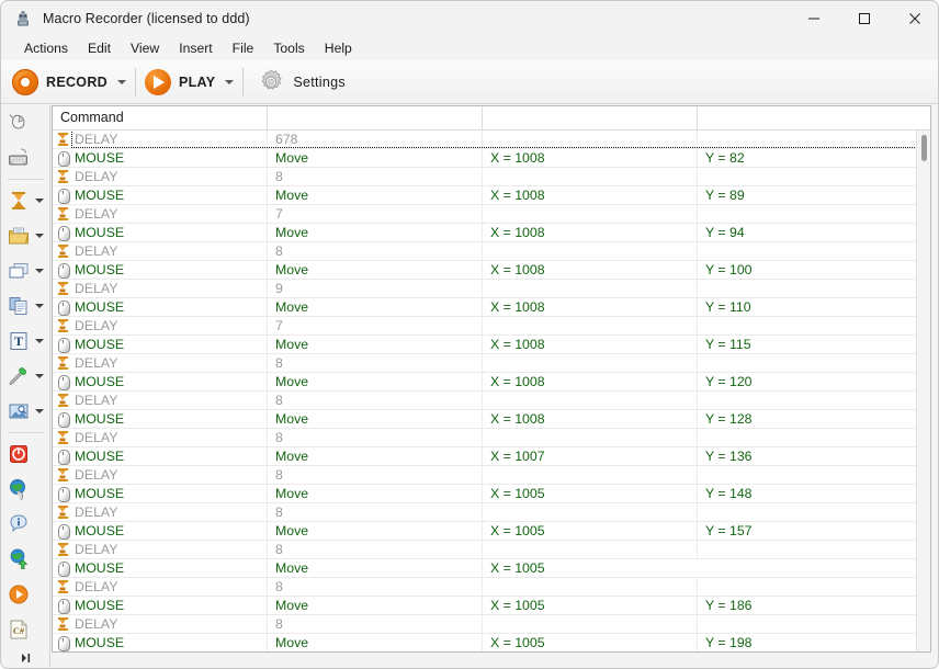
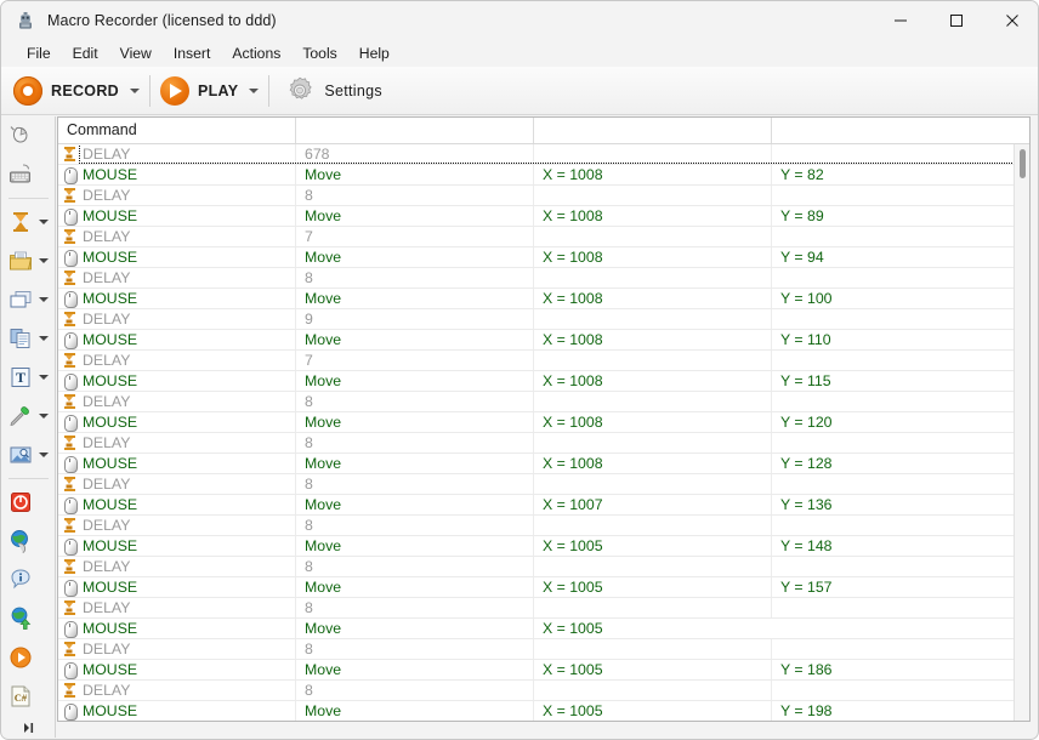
  Macro Recorder (licensed to ddd)
- Actions
+ File
  Edit
  View
  Insert
- File
+ Actions
  Tools
  Help
  RECORD
  PLAY
  Settings
  T
  C#
  Command
  DELAY
  678
  MOUSE
  Move
  X = 1008
  Y = 82
  DELAY
  8
  MOUSE
  Move
  X = 1008
  Y = 89
  DELAY
  7
  MOUSE
  Move
  X = 1008
  Y = 94
  DELAY
  8
  MOUSE
  Move
  X = 1008
  Y = 100
  DELAY
  9
  MOUSE
  Move
  X = 1008
  Y = 110
  DELAY
  7
  MOUSE
  Move
  X = 1008
  Y = 115
  DELAY
  8
  MOUSE
  Move
  X = 1008
  Y = 120
  DELAY
  8
  MOUSE
  Move
  X = 1008
  Y = 128
  DELAY
  8
  MOUSE
  Move
  X = 1007
  Y = 136
  DELAY
  8
  MOUSE
  Move
  X = 1005
  Y = 148
  DELAY
  8
  MOUSE
  Move
  X = 1005
  Y = 157
  DELAY
  8
  MOUSE
  Move
  X = 1005
  DELAY
  8
  MOUSE
  Move
  X = 1005
  Y = 186
  DELAY
  8
  MOUSE
  Move
  X = 1005
  Y = 198
